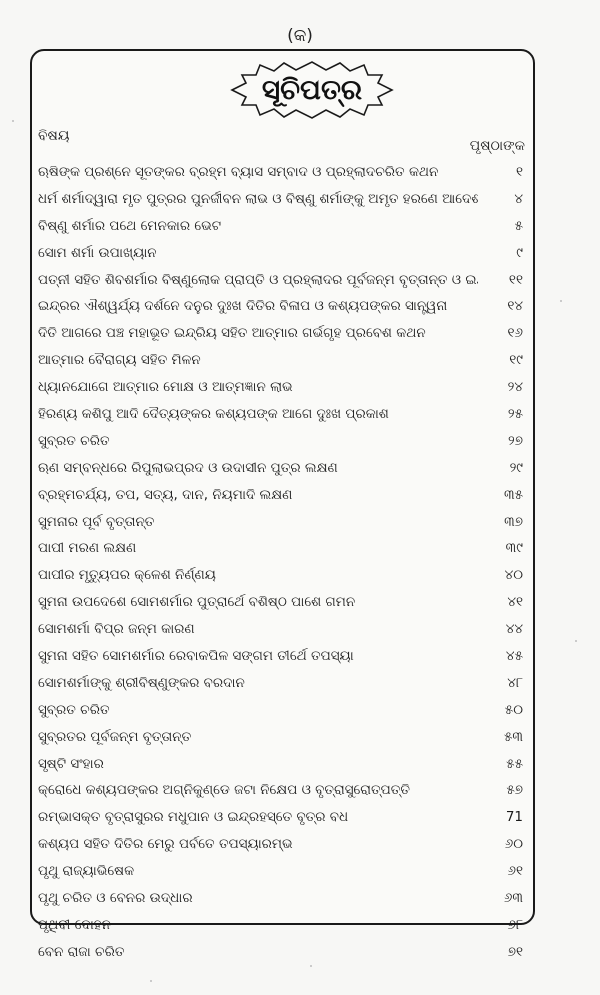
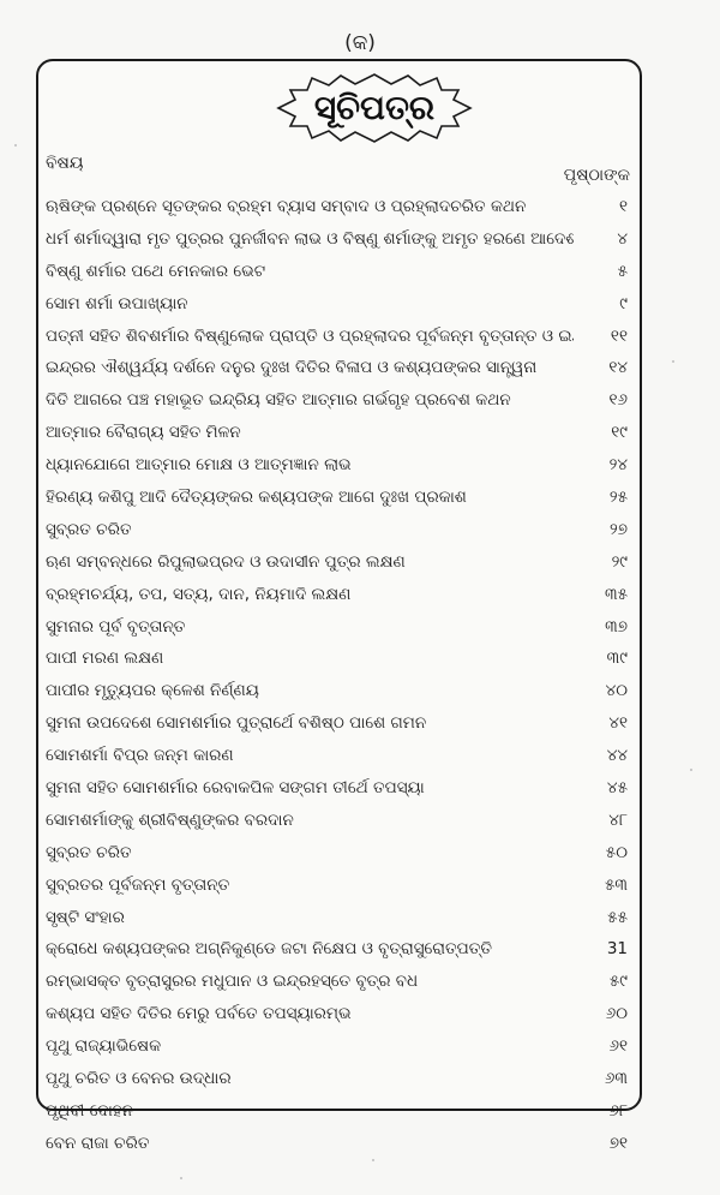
  (କ)
  ସୂଚିପତ୍ର
  ବିଷୟ
  ପୃଷ୍ଠାଙ୍କ
  ଋଷିଙ୍କ ପ୍ରଶ୍ନେ ସୂତଙ୍କର ବ୍ରହ୍ମ ବ୍ୟାସ ସମ୍ବାଦ ଓ ପ୍ରହ୍ଲାଦଚରିତ କଥନ
  ୧
  ଧର୍ମ ଶର୍ମାଦ୍ୱାରା ମୃତ ପୁତ୍ରର ପୁନର୍ଜୀବନ ଲାଭ ଓ ବିଷ୍ଣୁ ଶର୍ମାଙ୍କୁ ଅମୃତ ହରଣେ ଆଦେଶ
  ୪
  ବିଷ୍ଣୁ ଶର୍ମାର ପଥେ ମେନକାର ଭେଟ
  ୫
  ସୋମ ଶର୍ମା ଉପାଖ୍ୟାନ
  ୯
  ପତ୍ନୀ ସହିତ ଶିବଶର୍ମାର ବିଷ୍ଣୁଲୋକ ପ୍ରାପ୍ତି ଓ ପ୍ରହ୍ଲାଦର ପୂର୍ବଜନ୍ମ ବୃତ୍ତାନ୍ତ ଓ ଇ
  ୧୧
  ଇନ୍ଦ୍ରର ଐଶ୍ୱର୍ଯ୍ୟ ଦର୍ଶନେ ଦନୁର ଦୁଃଖ ଦିତିର ବିଳାପ ଓ କଶ୍ୟପଙ୍କର ସାନ୍ତ୍ୱନା
  ୧୪
  ଦିତି ଆଗରେ ପଞ୍ଚ ମହାଭୂତ ଇନ୍ଦ୍ରିୟ ସହିତ ଆତ୍ମାର ଗର୍ଭଗୃହ ପ୍ରବେଶ କଥନ
  ୧୬
  ଆତ୍ମାର ବୈରାଗ୍ୟ ସହିତ ମିଳନ
  ୧୯
  ଧ୍ୟାନଯୋଗେ ଆତ୍ମାର ମୋକ୍ଷ ଓ ଆତ୍ମଜ୍ଞାନ ଲାଭ
  ୨୪
  ହିରଣ୍ୟ କଶିପୁ ଆଦି ଦୈତ୍ୟଙ୍କର କଶ୍ୟପଙ୍କ ଆଗେ ଦୁଃଖ ପ୍ରକାଶ
  ୨୫
  ସୁବ୍ରତ ଚରିତ
  ୨୭
  ଋଣ ସମ୍ବନ୍ଧରେ ରିପୁଲାଭପ୍ରଦ ଓ ଉଦାସୀନ ପୁତ୍ର ଲକ୍ଷଣ
  ୨୯
  ବ୍ରହ୍ମଚର୍ଯ୍ୟ, ତପ, ସତ୍ୟ, ଦାନ, ନିୟମାଦି ଲକ୍ଷଣ
  ୩୫
  ସୁମନାର ପୂର୍ବ ବୃତ୍ତାନ୍ତ
  ୩୭
  ପାପୀ ମରଣ ଲକ୍ଷଣ
  ୩୯
  ପାପୀର ମୃତ୍ୟୁପର କ୍ଳେଶ ନିର୍ଣ୍ଣୟ
  ୪୦
  ସୁମନା ଉପଦେଶେ ସୋମଶର୍ମାର ପୁତ୍ରାର୍ଥେ ବଶିଷ୍ଠ ପାଶେ ଗମନ
  ୪୧
  ସୋମଶର୍ମା ବିପ୍ର ଜନ୍ମ କାରଣ
  ୪୪
  ସୁମନା ସହିତ ସୋମଶର୍ମାର ରେବାକପିଳ ସଙ୍ଗମ ତୀର୍ଥେ ତପସ୍ୟା
  ୪୫
  ସୋମଶର୍ମାଙ୍କୁ ଶ୍ରୀବିଷ୍ଣୁଙ୍କର ବରଦାନ
  ୪୮
  ସୁବ୍ରତ ଚରିତ
  ୫୦
  ସୁବ୍ରତର ପୂର୍ବଜନ୍ମ ବୃତ୍ତାନ୍ତ
  ୫୩
  ସୃଷ୍ଟି ସଂହାର
  ୫୫
  କ୍ରୋଧେ କଶ୍ୟପଙ୍କର ଅଗ୍ନିକୁଣ୍ଡେ ଜଟା ନିକ୍ଷେପ ଓ ବୃତ୍ରାସୁରୋତ୍ପତ୍ତି
- ୫୭
+ 31
  ରମ୍ଭାସକ୍ତ ବୃତ୍ରାସୁରର ମଧୁପାନ ଓ ଇନ୍ଦ୍ରହସ୍ତେ ବୃତ୍ର ବଧ
- 71
+ ୫୯
  କଶ୍ୟପ ସହିତ ଦିତିର ମେରୁ ପର୍ବତେ ତପସ୍ୟାରମ୍ଭ
  ୬୦
  ପୃଥୁ ରାଜ୍ୟାଭିଷେକ
  ୬୧
  ପୃଥୁ ଚରିତ ଓ ବେନର ଉଦ୍ଧାର
  ୬୩
  ପୃଥିବୀ ଦୋହନ
  ୬୮
  ବେନ ରାଜା ଚରିତ
  ୭୧
